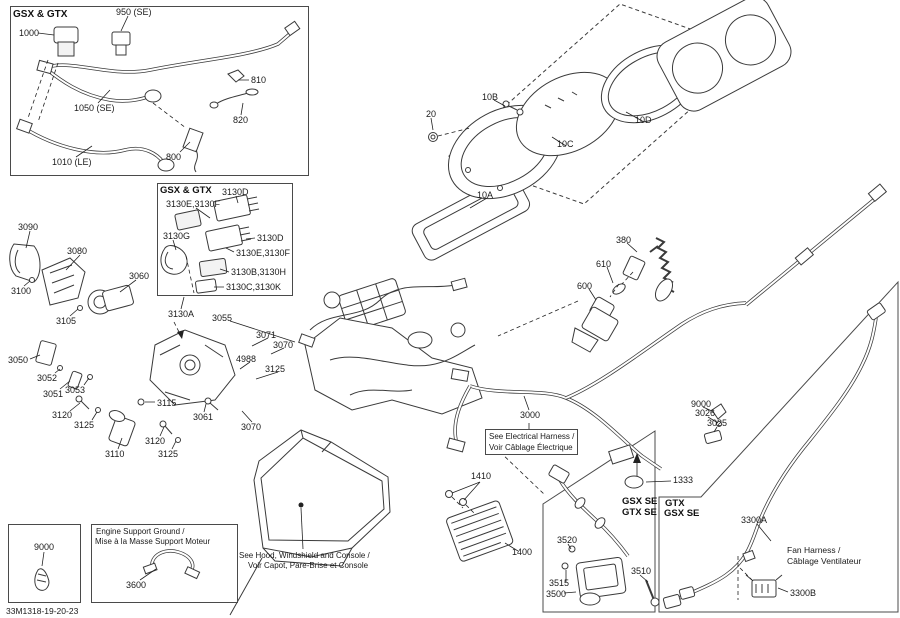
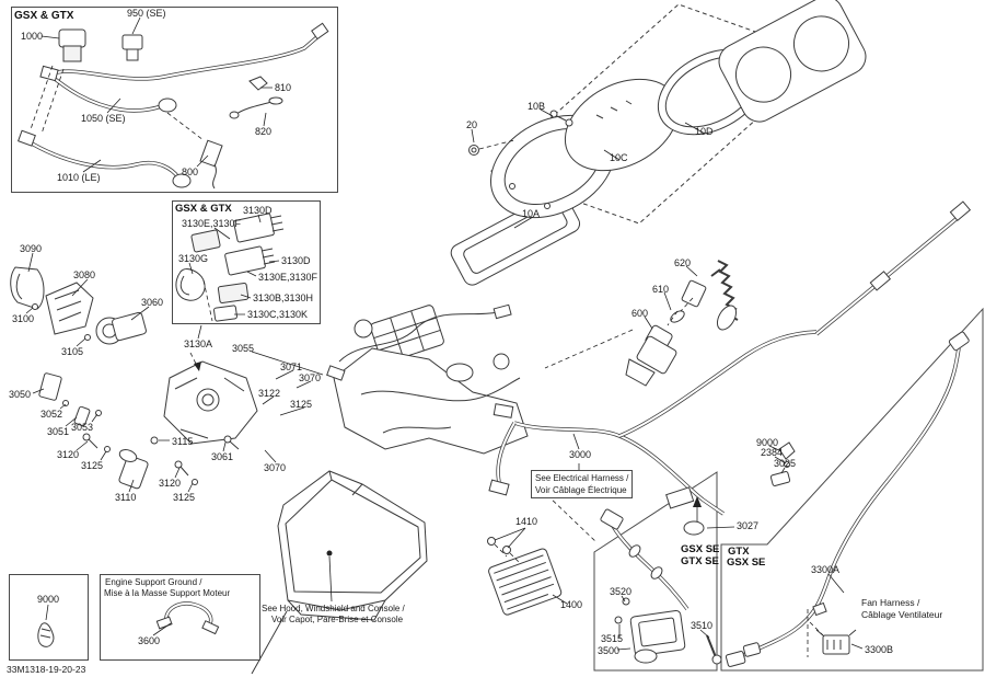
  GSX & GTX
  GSX & GTX
  GSX SE
  GTX SE
  GTX
  GSX SE
  Engine Support Ground /
  Mise à la Masse Support Moteur
  See Electrical Harness /
  Voir Câblage Électrique
  See Hood, Windshield and Console /
  Voir Capot, Pare-Brise et Console
  Fan Harness /
  Câblage Ventilateur
  1000
  950 (SE)
  1050 (SE)
  1010 (LE)
  810
  820
  800
  3130D
  3130E,3130F
  3130G
  3130D
  3130E,3130F
  3130B,3130H
  3130C,3130K
  3090
  3080
  3100
  3060
  3105
  3050
  3052
  3051
  3053
  3120
  3125
  3110
  3115
  3120
  3125
  3061
  3130A
  3055
  3071
  3070
- 4988
+ 3122
  3125
  3070
  20
  10B
  10C
  10D
  10A
- 380
+ 620
  610
  600
  9000
- 3026
+ 2384
  3025
- 1333
+ 3027
  3000
  1410
  1400
  9000
  3600
  3520
  3515
  3500
  3510
  3300A
  3300B
  33M1318-19-20-23
